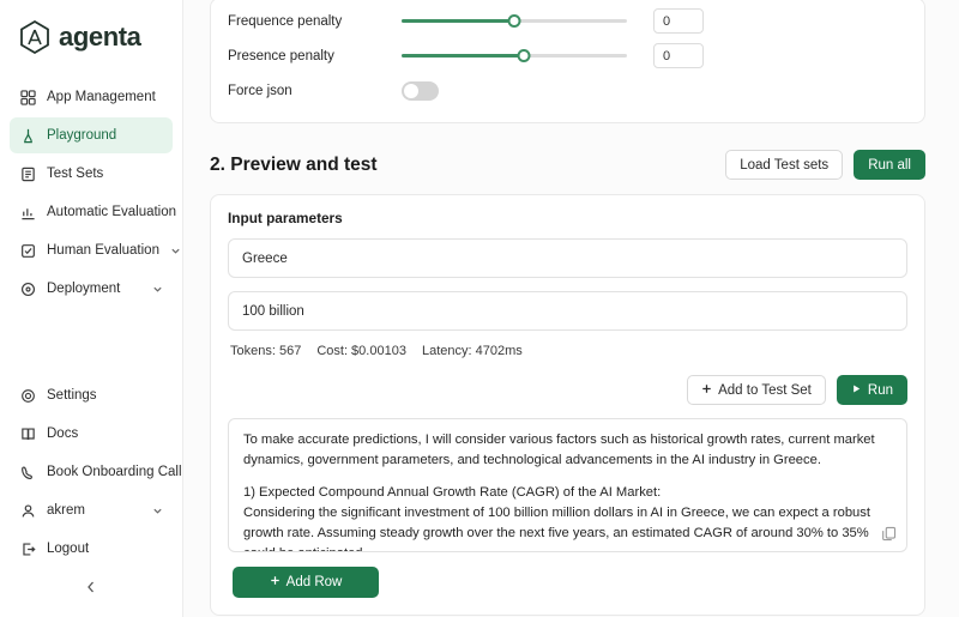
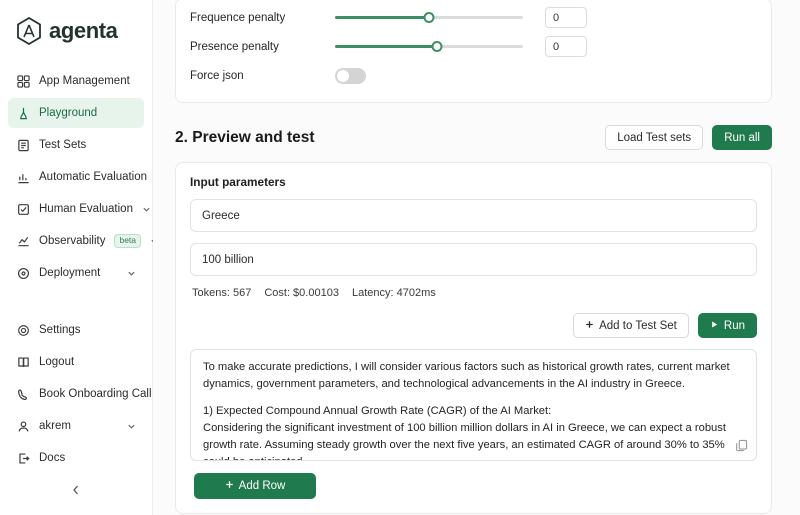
  agenta
  App Management
  Playground
  Test Sets
  Automatic Evaluation
  Human Evaluation
+ Observability
+ beta
  Deployment
  Settings
- Docs
+ Logout
  Book Onboarding Call
  akrem
- Logout
+ Docs
  Frequence penalty
  0
  Presence penalty
  0
  Force json
  2. Preview and test
  Load Test sets
  Run all
  Input parameters
  Greece
  100 billion
  Tokens: 567
  Cost: $0.00103
  Latency: 4702ms
  Add to Test Set
  Run
  To make accurate predictions, I will consider various factors such as historical growth rates, current market dynamics, government parameters, and technological advancements in the AI industry in Greece.
  1) Expected Compound Annual Growth Rate (CAGR) of the AI Market:
  Considering the significant investment of 100 billion million dollars in AI in Greece, we can expect a robust growth rate. Assuming steady growth over the next five years, an estimated CAGR of around 30% to 35%
  Add Row
